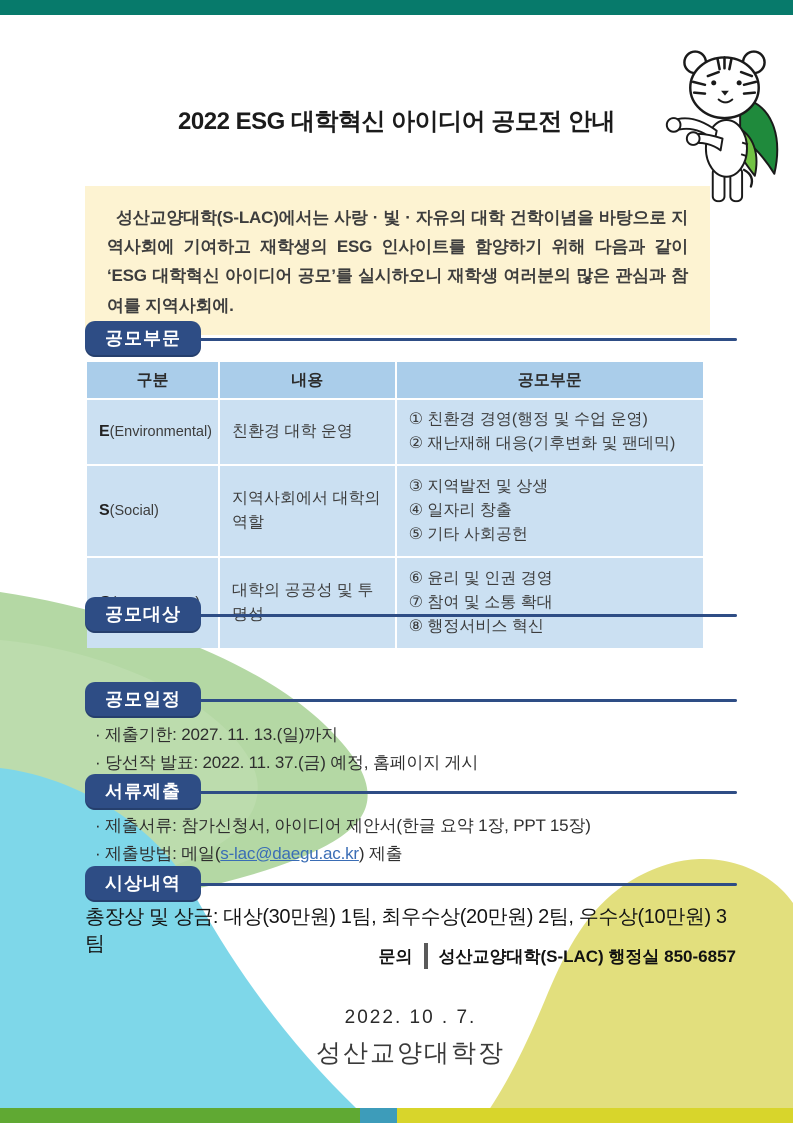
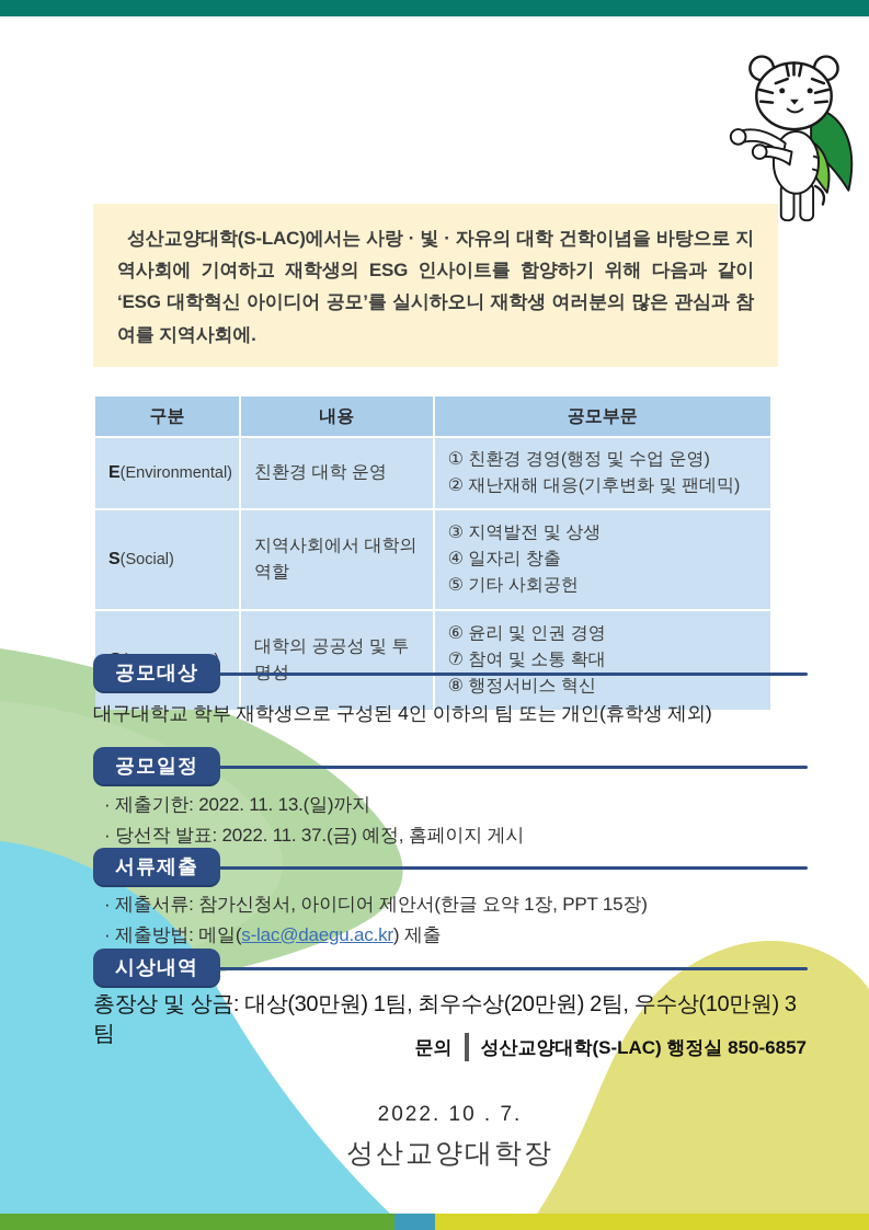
- 2022 ESG 대학혁신 아이디어 공모전 안내
  성산교양대학(S-LAC)에서는 사랑 · 빛 · 자유의 대학 건학이념을 바탕으로 지역사회에 기여하고 재학생의 ESG 인사이트를 함양하기 위해 다음과 같이 ‘ESG 대학혁신 아이디어 공모’를 실시하오니 재학생 여러분의 많은 관심과 참여를 지역사회에.
- 공모부문
  구분	내용	공모부문
  E(Environmental)	친환경 대학 운영	① 친환경 경영(행정 및 수업 운영) ② 재난재해 대응(기후변화 및 팬데믹)
  S(Social)	지역사회에서 대학의 역할	③ 지역발전 및 상생 ④ 일자리 창출 ⑤ 기타 사회공헌
  공모대상
+ 대구대학교 학부 재학생으로 구성된 4인 이하의 팀 또는 개인(휴학생 제외)
  공모일정
- · 제출기한: 2027. 11. 13.(일)까지
+ · 제출기한: 2022. 11. 13.(일)까지
  · 당선작 발표: 2022. 11. 37.(금) 예정, 홈페이지 게시
  서류제출
  · 제출서류: 참가신청서, 아이디어 제안서(한글 요약 1장, PPT 15장)
  · 제출방법: 메일(s-lac@daegu.ac.kr) 제출
  시상내역
  총장상 및 상금: 대상(30만원) 1팀, 최우수상(20만원) 2팀, 우수상(10만원) 3팀
  문의 성산교양대학(S-LAC) 행정실 850-6857
  2022. 10 . 7.
  성산교양대학장
